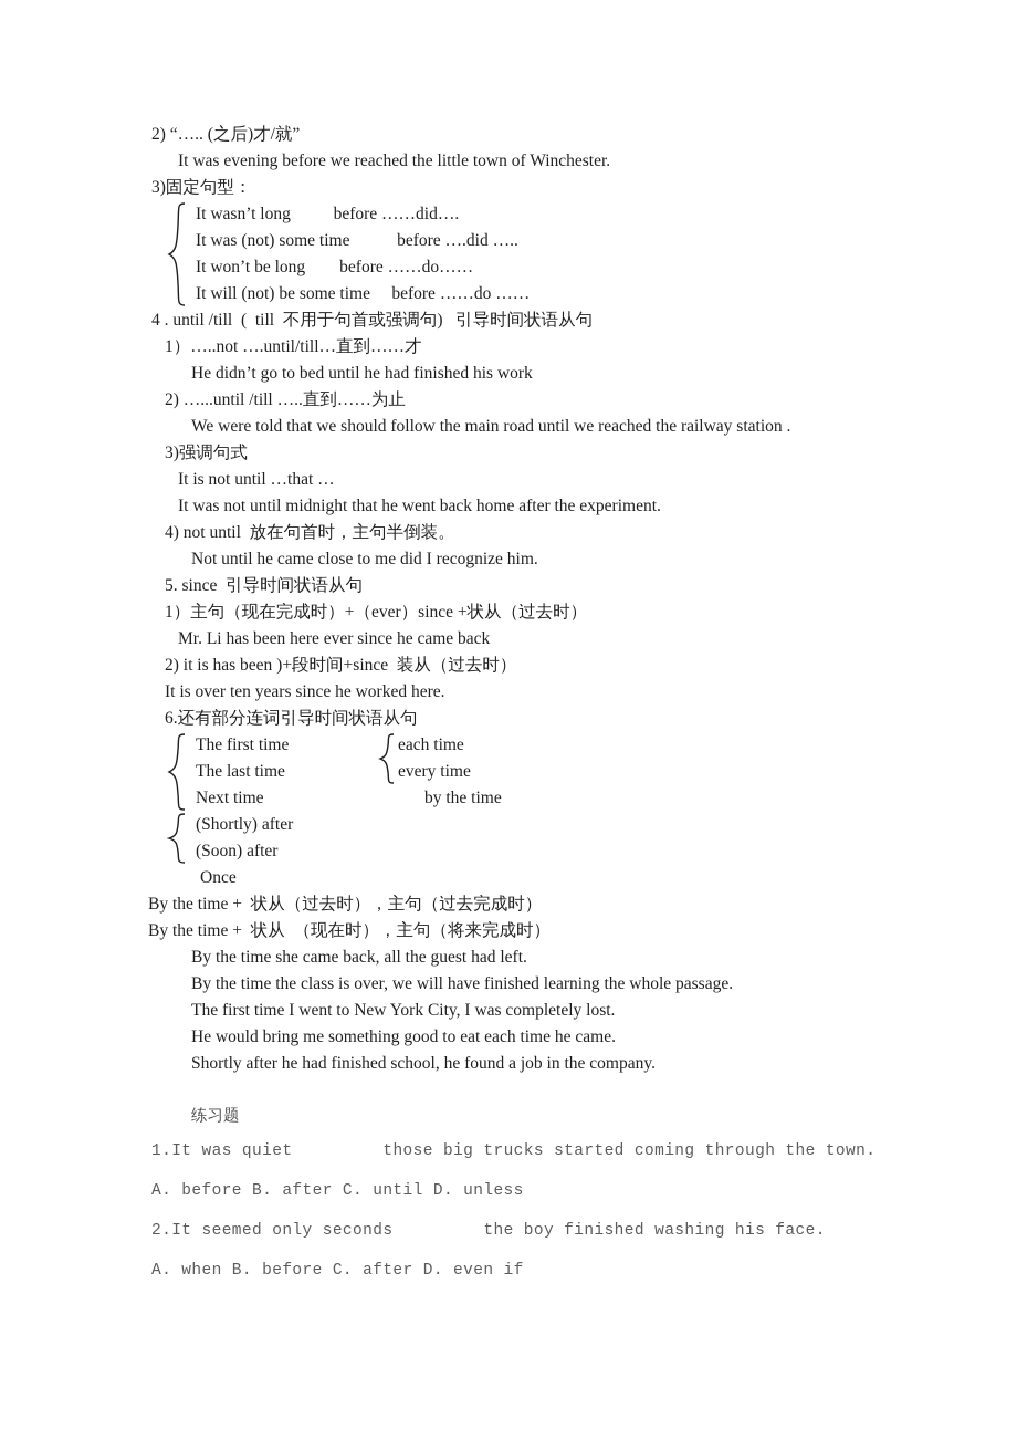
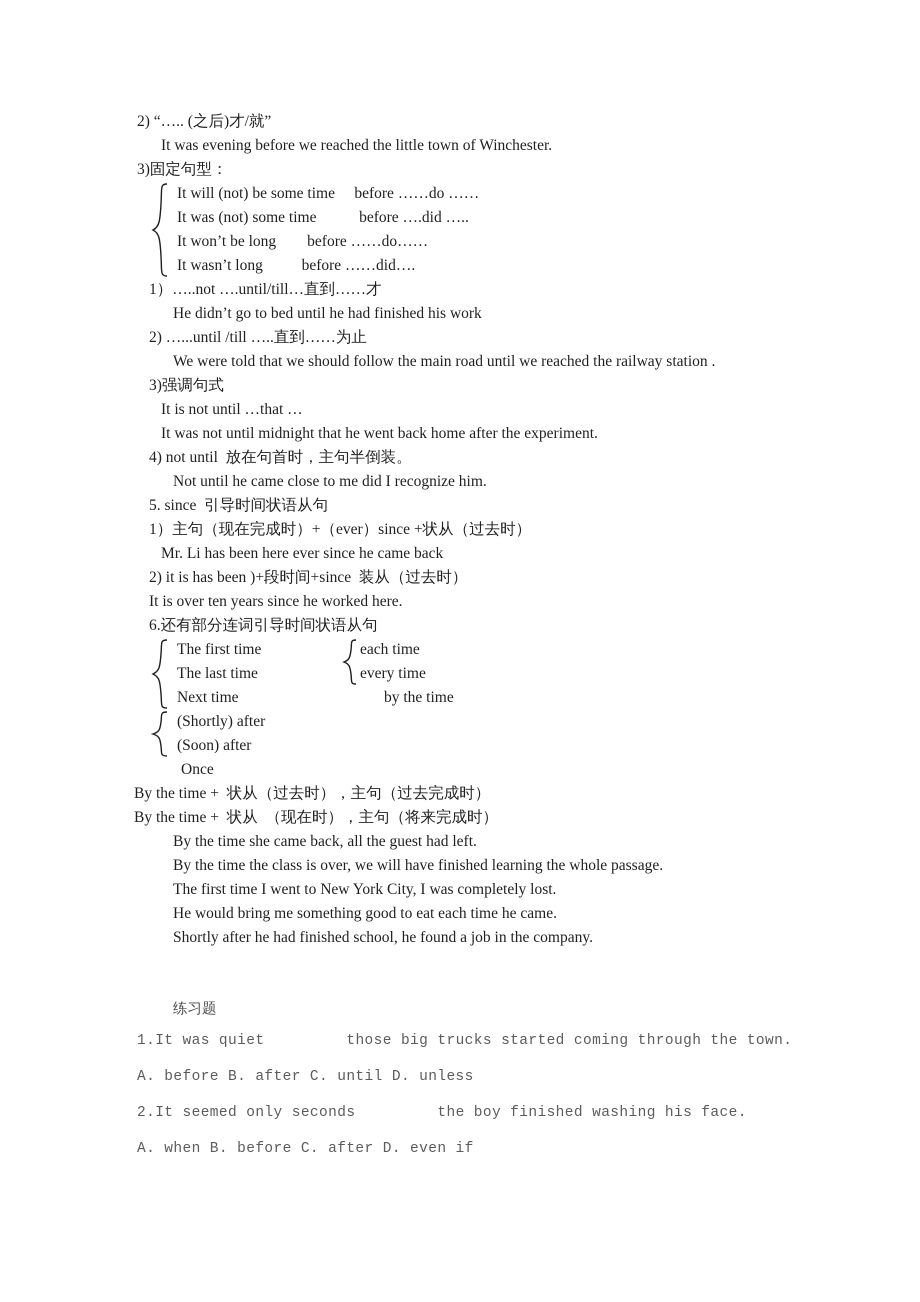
  2) “….. (之后)才/就”
  It was evening before we reached the little town of Winchester.
  3)固定句型：
- It wasn’t long before ……did….
+ It will (not) be some time before ……do ……
  It was (not) some time before ….did …..
  It won’t be long before ……do……
- It will (not) be some time before ……do ……
+ It wasn’t long before ……did….
- 4 . until /till ( till 不用于句首或强调句) 引导时间状语从句
  1）…..not ….until/till…直到……才
  He didn’t go to bed until he had finished his work
  2) …...until /till …..直到……为止
  We were told that we should follow the main road until we reached the railway station .
  3)强调句式
  It is not until …that …
  It was not until midnight that he went back home after the experiment.
  4) not until 放在句首时，主句半倒装。
  Not until he came close to me did I recognize him.
  5. since 引导时间状语从句
  1）主句（现在完成时）+（ever）since +状从（过去时）
  Mr. Li has been here ever since he came back
  2) it is has been )+段时间+since 装从（过去时）
  It is over ten years since he worked here.
  6.还有部分连词引导时间状语从句
  The first time
  The last time
  Next time
  (Shortly) after
  (Soon) after
  Once
  each time
  every time
  by the time
  By the time + 状从（过去时），主句（过去完成时）
  By the time + 状从 （现在时），主句（将来完成时）
  By the time she came back, all the guest had left.
  By the time the class is over, we will have finished learning the whole passage.
  The first time I went to New York City, I was completely lost.
  He would bring me something good to eat each time he came.
  Shortly after he had finished school, he found a job in the company.
  练习题
  1.It was quiet those big trucks started coming through the town.
  A. before B. after C. until D. unless
  2.It seemed only seconds the boy finished washing his face.
  A. when B. before C. after D. even if
